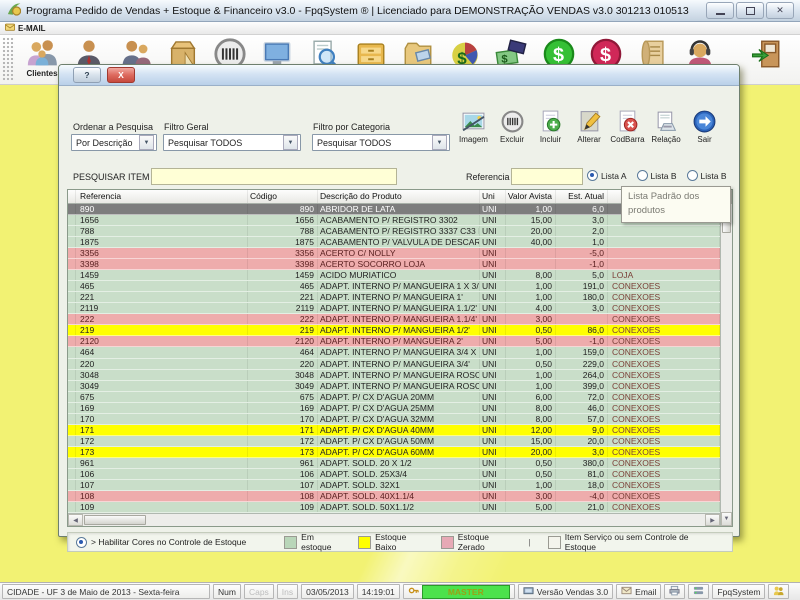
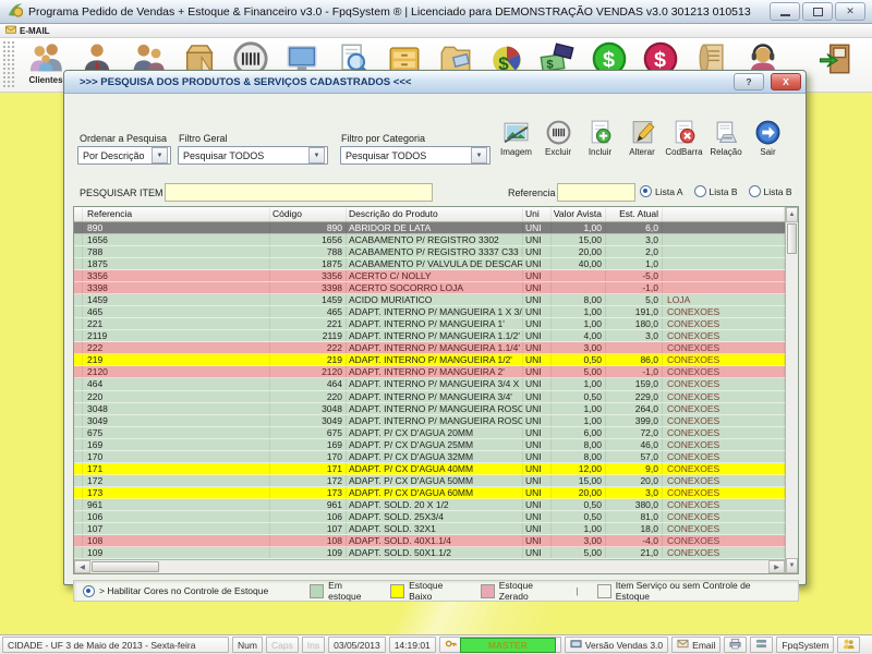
  Programa Pedido de Vendas + Estoque & Financeiro v3.0 - FpqSystem ® | Licenciado para DEMONSTRAÇÃO VENDAS v3.0 301213 010513
  ✕
  E-MAIL
  Clientes
  $
  $
  $
  $
+ >>> PESQUISA DOS PRODUTOS & SERVIÇOS CADASTRADOS <<<
  ?
  X
  Ordenar a Pesquisa
  Por Descrição
  Filtro Geral
  Pesquisar TODOS
  Filtro por Categoria
  Pesquisar TODOS
  Imagem
  Excluir
  Incluir
  Alterar
  CodBarra
  Relação
  Sair
  PESQUISAR ITEM
  Referencia
  Lista A
  Lista B
  Lista B
  Referencia
  Código
  Descrição do Produto
  Uni
  Valor Avista
  Est. Atual
  890
  890
  ABRIDOR DE LATA
  UNI
  1,00
  6,0
  1656
  1656
  ACABAMENTO P/ REGISTRO 3302
  UNI
  15,00
  3,0
  788
  788
  ACABAMENTO P/ REGISTRO 3337 C33 I
  UNI
  20,00
  2,0
  1875
  1875
  ACABAMENTO P/ VALVULA DE DESCAR
  UNI
  40,00
  1,0
  3356
  3356
  ACERTO C/ NOLLY
  UNI
  -5,0
  3398
  3398
  ACERTO SOCORRO LOJA
  UNI
  -1,0
  1459
  1459
  ACIDO MURIATICO
  UNI
  8,00
  5,0
  LOJA
  465
  465
  ADAPT. INTERNO P/ MANGUEIRA 1 X 3/
  UNI
  1,00
  191,0
  CONEXOES
  221
  221
  ADAPT. INTERNO P/ MANGUEIRA 1'
  UNI
  1,00
  180,0
  CONEXOES
  2119
  2119
  ADAPT. INTERNO P/ MANGUEIRA 1.1/2'
  UNI
  4,00
  3,0
  CONEXOES
  222
  222
  ADAPT. INTERNO P/ MANGUEIRA 1.1/4'
  UNI
  3,00
  CONEXOES
  219
  219
  ADAPT. INTERNO P/ MANGUEIRA 1/2'
  UNI
  0,50
  86,0
  CONEXOES
  2120
  2120
  ADAPT. INTERNO P/ MANGUEIRA 2'
  UNI
  5,00
  -1,0
  CONEXOES
  464
  464
  ADAPT. INTERNO P/ MANGUEIRA 3/4 X
  UNI
  1,00
  159,0
  CONEXOES
  220
  220
  ADAPT. INTERNO P/ MANGUEIRA 3/4'
  UNI
  0,50
  229,0
  CONEXOES
  3048
  3048
  ADAPT. INTERNO P/ MANGUEIRA ROSC
  UNI
  1,00
  264,0
  CONEXOES
  3049
  3049
  ADAPT. INTERNO P/ MANGUEIRA ROSC
  UNI
  1,00
  399,0
  CONEXOES
  675
  675
  ADAPT. P/ CX D'AGUA 20MM
  UNI
  6,00
  72,0
  CONEXOES
  169
  169
  ADAPT. P/ CX D'AGUA 25MM
  UNI
  8,00
  46,0
  CONEXOES
  170
  170
  ADAPT. P/ CX D'AGUA 32MM
  UNI
  8,00
  57,0
  CONEXOES
  171
  171
  ADAPT. P/ CX D'AGUA 40MM
  UNI
  12,00
  9,0
  CONEXOES
  172
  172
  ADAPT. P/ CX D'AGUA 50MM
  UNI
  15,00
  20,0
  CONEXOES
  173
  173
  ADAPT. P/ CX D'AGUA 60MM
  UNI
  20,00
  3,0
  CONEXOES
  961
  961
  ADAPT. SOLD. 20 X 1/2
  UNI
  0,50
  380,0
  CONEXOES
  106
  106
  ADAPT. SOLD. 25X3/4
  UNI
  0,50
  81,0
  CONEXOES
  107
  107
  ADAPT. SOLD. 32X1
  UNI
  1,00
  18,0
  CONEXOES
  108
  108
  ADAPT. SOLD. 40X1.1/4
  UNI
  3,00
  -4,0
  CONEXOES
  109
  109
  ADAPT. SOLD. 50X1.1/2
  UNI
  5,00
  21,0
  CONEXOES
- Lista Padrão dos produtos
  > Habilitar Cores no Controle de Estoque
  Em estoque
  Estoque Baixo
  Estoque Zerado
  |
  Item Serviço ou sem Controle de Estoque
  CIDADE - UF 3 de Maio de 2013 - Sexta-feira
  Num
  Caps
  Ins
  03/05/2013
  14:19:01
  MASTER
  Versão Vendas 3.0
  Email
  FpqSystem
